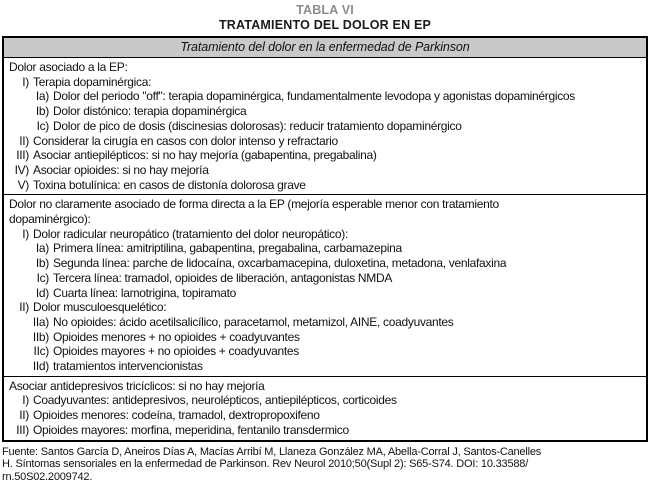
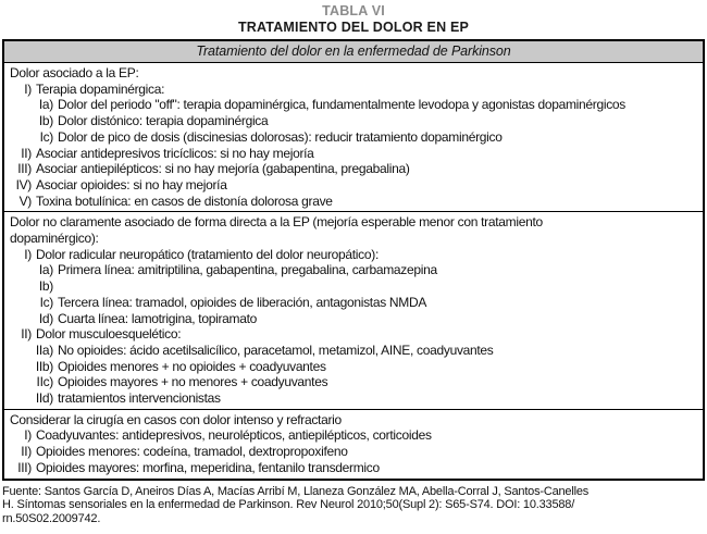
  TABLA VI
  TRATAMIENTO DEL DOLOR EN EP
  Tratamiento del dolor en la enfermedad de Parkinson
  Dolor asociado a la EP:
  I)
  Terapia dopaminérgica:
  Ia)
  Dolor del periodo "off": terapia dopaminérgica, fundamentalmente levodopa y agonistas dopaminérgicos
  Ib)
  Dolor distónico: terapia dopaminérgica
  Ic)
  Dolor de pico de dosis (discinesias dolorosas): reducir tratamiento dopaminérgico
  II)
- Considerar la cirugía en casos con dolor intenso y refractario
+ Asociar antidepresivos tricíclicos: si no hay mejoría
  III)
  Asociar antiepilépticos: si no hay mejoría (gabapentina, pregabalina)
  IV)
  Asociar opioides: si no hay mejoría
  V)
  Toxina botulínica: en casos de distonía dolorosa grave
  Dolor no claramente asociado de forma directa a la EP (mejoría esperable menor con tratamiento
  dopaminérgico):
  I)
  Dolor radicular neuropático (tratamiento del dolor neuropático):
  Ia)
  Primera línea: amitriptilina, gabapentina, pregabalina, carbamazepina
  Ib)
- Segunda línea: parche de lidocaína, oxcarbamacepina, duloxetina, metadona, venlafaxina
  Ic)
  Tercera línea: tramadol, opioides de liberación, antagonistas NMDA
  Id)
  Cuarta línea: lamotrigina, topiramato
  II)
  Dolor musculoesquelético:
  IIa)
  No opioides: ácido acetilsalicílico, paracetamol, metamizol, AINE, coadyuvantes
  IIb)
  Opioides menores + no opioides + coadyuvantes
  IIc)
- Opioides mayores + no opioides + coadyuvantes
+ Opioides mayores + no menores + coadyuvantes
  IId)
  tratamientos intervencionistas
- Asociar antidepresivos tricíclicos: si no hay mejoría
+ Considerar la cirugía en casos con dolor intenso y refractario
  I)
  Coadyuvantes: antidepresivos, neurolépticos, antiepilépticos, corticoides
  II)
  Opioides menores: codeína, tramadol, dextropropoxifeno
  III)
  Opioides mayores: morfina, meperidina, fentanilo transdermico
  Fuente: Santos García D, Aneiros Días A, Macías Arribí M, Llaneza González MA, Abella-Corral J, Santos-Canelles
  H. Síntomas sensoriales en la enfermedad de Parkinson. Rev Neurol 2010;50(Supl 2): S65-S74. DOI: 10.33588/
  rn.50S02.2009742.
